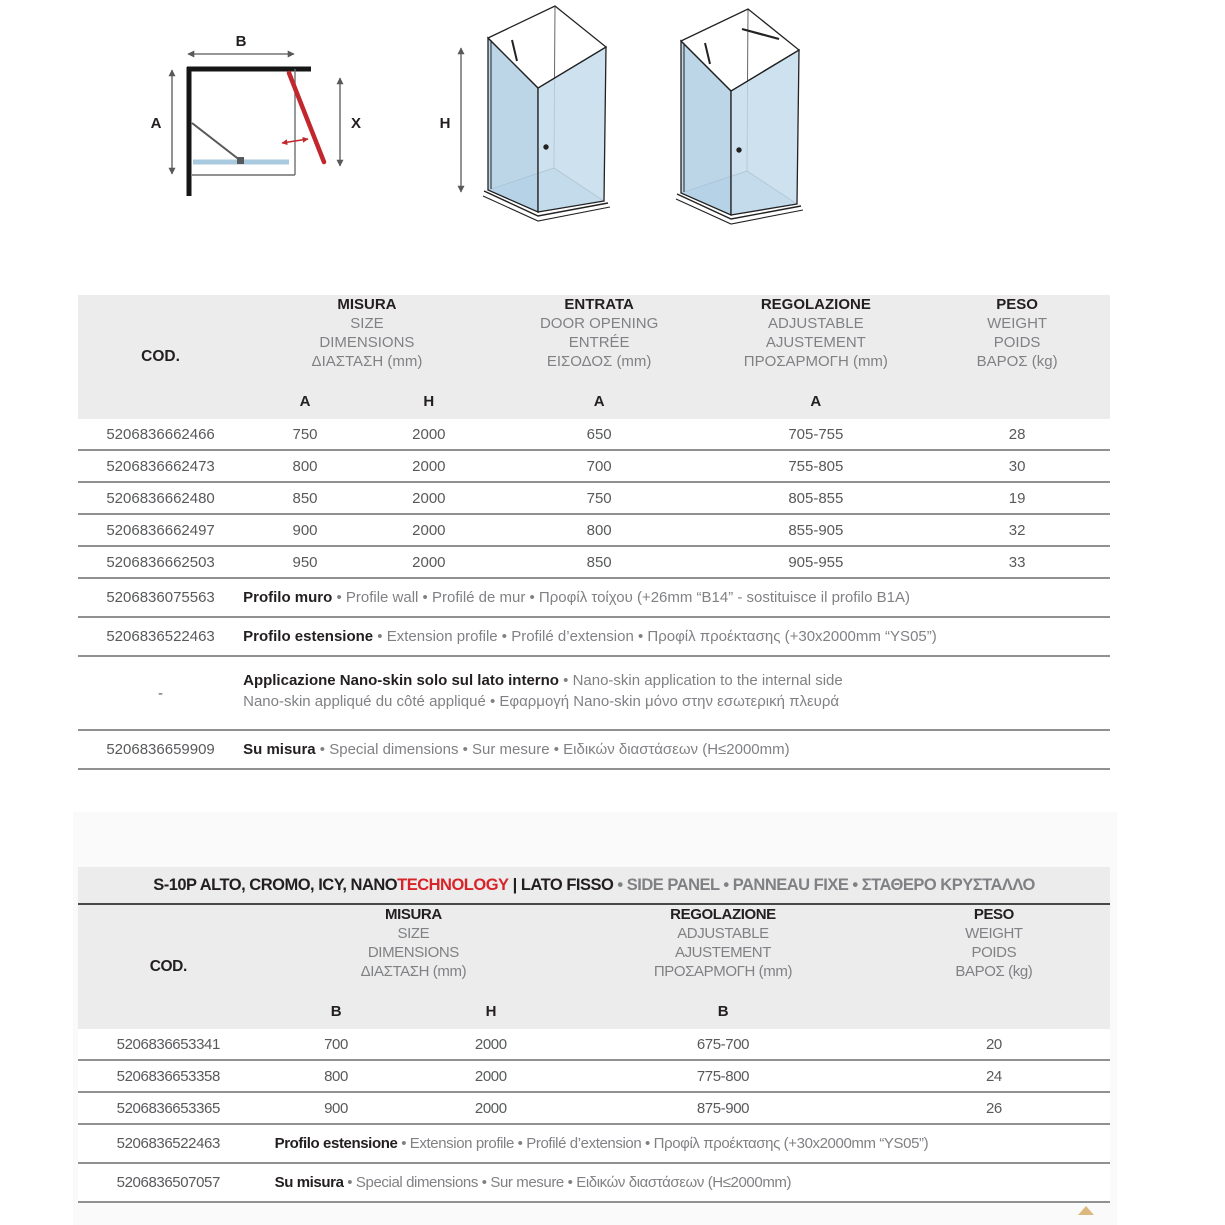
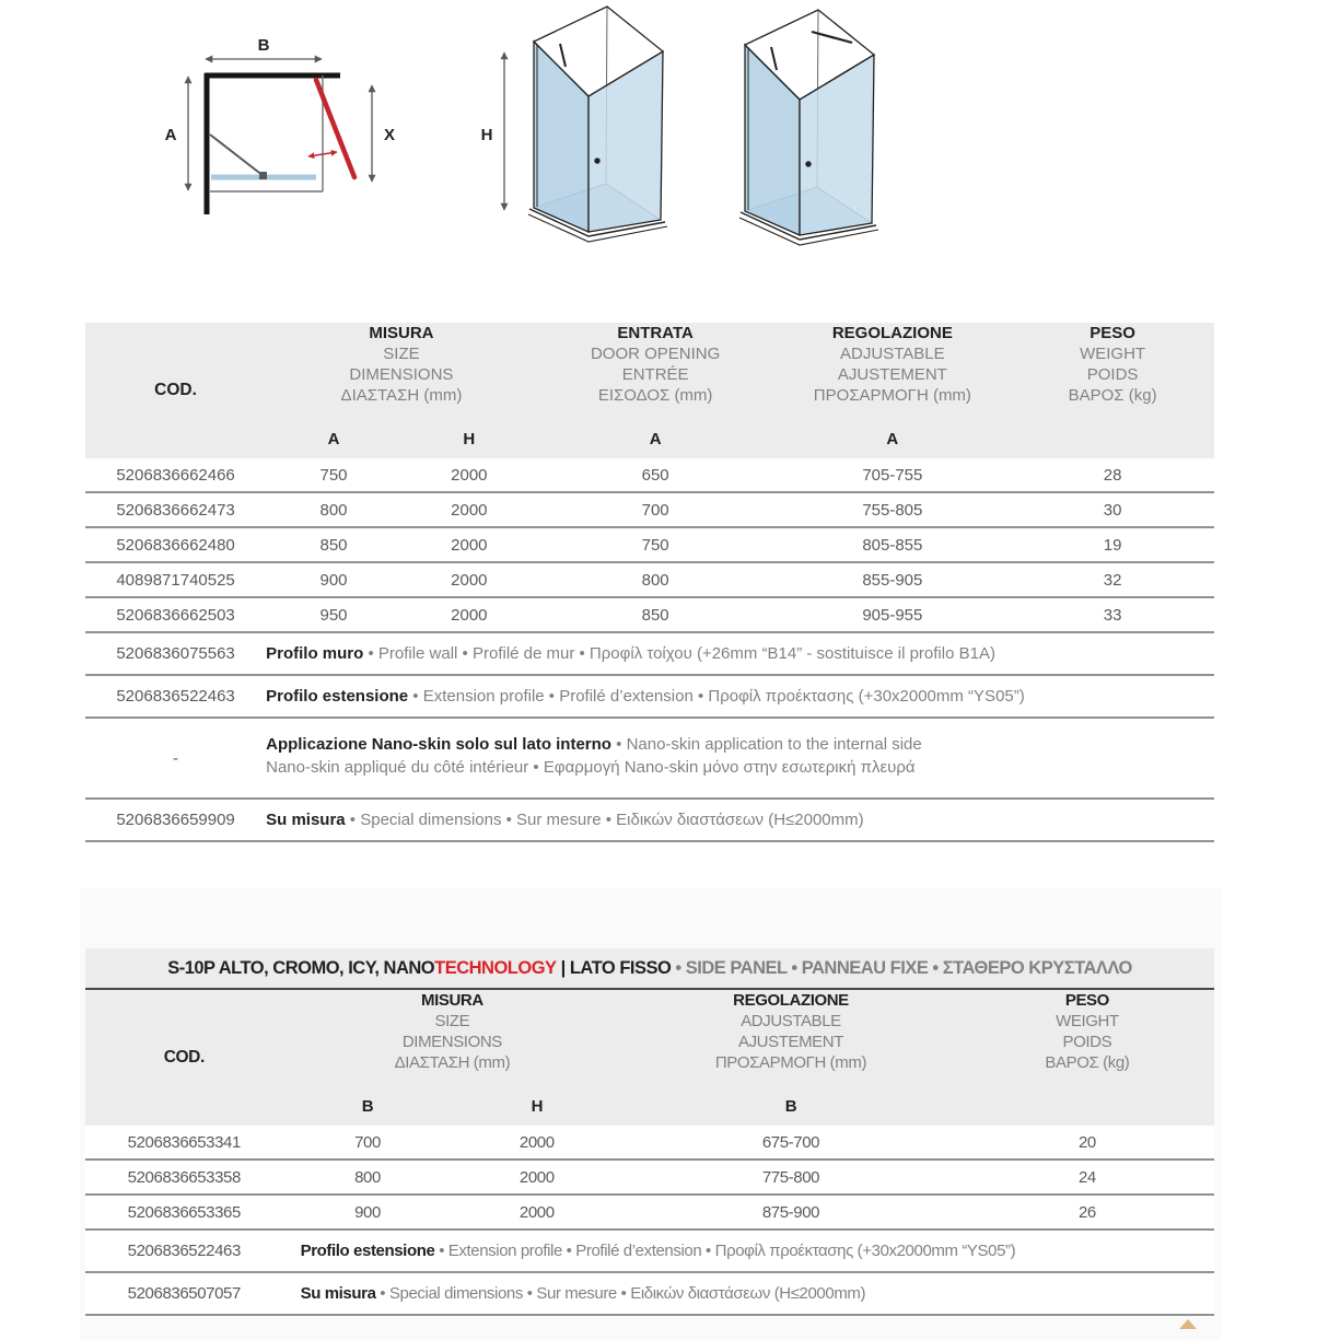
  B
  A
  X
  H
  COD.	MISURA SIZE DIMENSIONS ΔΙΑΣΤΑΣΗ (mm)	ENTRATA DOOR OPENING ENTRÉE ΕΙΣΟΔΟΣ (mm)	REGOLAZIONE ADJUSTABLE AJUSTEMENT ΠΡΟΣΑΡΜΟΓΗ (mm)	PESO WEIGHT POIDS ΒΑΡΟΣ (kg)
  A	H	A	A
  5206836662466	750	2000	650	705-755	28
  5206836662473	800	2000	700	755-805	30
  5206836662480	850	2000	750	805-855	19
- 5206836662497	900	2000	800	855-905	32
+ 4089871740525	900	2000	800	855-905	32
  5206836662503	950	2000	850	905-955	33
  5206836075563	Profilo muro • Profile wall • Profilé de mur • Προφίλ τοίχου (+26mm “B14” - sostituisce il profilo B1A)
  5206836522463	Profilo estensione • Extension profile • Profilé d’extension • Προφίλ προέκτασης (+30x2000mm “YS05”)
- -	Applicazione Nano-skin solo sul lato interno • Nano-skin application to the internal side Nano-skin appliqué du côté appliqué • Εφαρμογή Nano-skin μόνο στην εσωτερική πλευρά
+ -	Applicazione Nano-skin solo sul lato interno • Nano-skin application to the internal side Nano-skin appliqué du côté intérieur • Εφαρμογή Nano-skin μόνο στην εσωτερική πλευρά
  5206836659909	Su misura • Special dimensions • Sur mesure • Ειδικών διαστάσεων (H≤2000mm)
  S-10P ALTO, CROMO, ICY, NANO
  TECHNOLOGY
  | LATO FISSO
  • SIDE PANEL • PANNEAU FIXE • ΣΤΑΘΕΡΟ ΚΡΥΣΤΑΛΛΟ
  COD.	MISURA SIZE DIMENSIONS ΔΙΑΣΤΑΣΗ (mm)	REGOLAZIONE ADJUSTABLE AJUSTEMENT ΠΡΟΣΑΡΜΟΓΗ (mm)	PESO WEIGHT POIDS ΒΑΡΟΣ (kg)
  B	H	B
  5206836653341	700	2000	675-700	20
  5206836653358	800	2000	775-800	24
  5206836653365	900	2000	875-900	26
  5206836522463	Profilo estensione • Extension profile • Profilé d’extension • Προφίλ προέκτασης (+30x2000mm “YS05”)
  5206836507057	Su misura • Special dimensions • Sur mesure • Ειδικών διαστάσεων (H≤2000mm)
